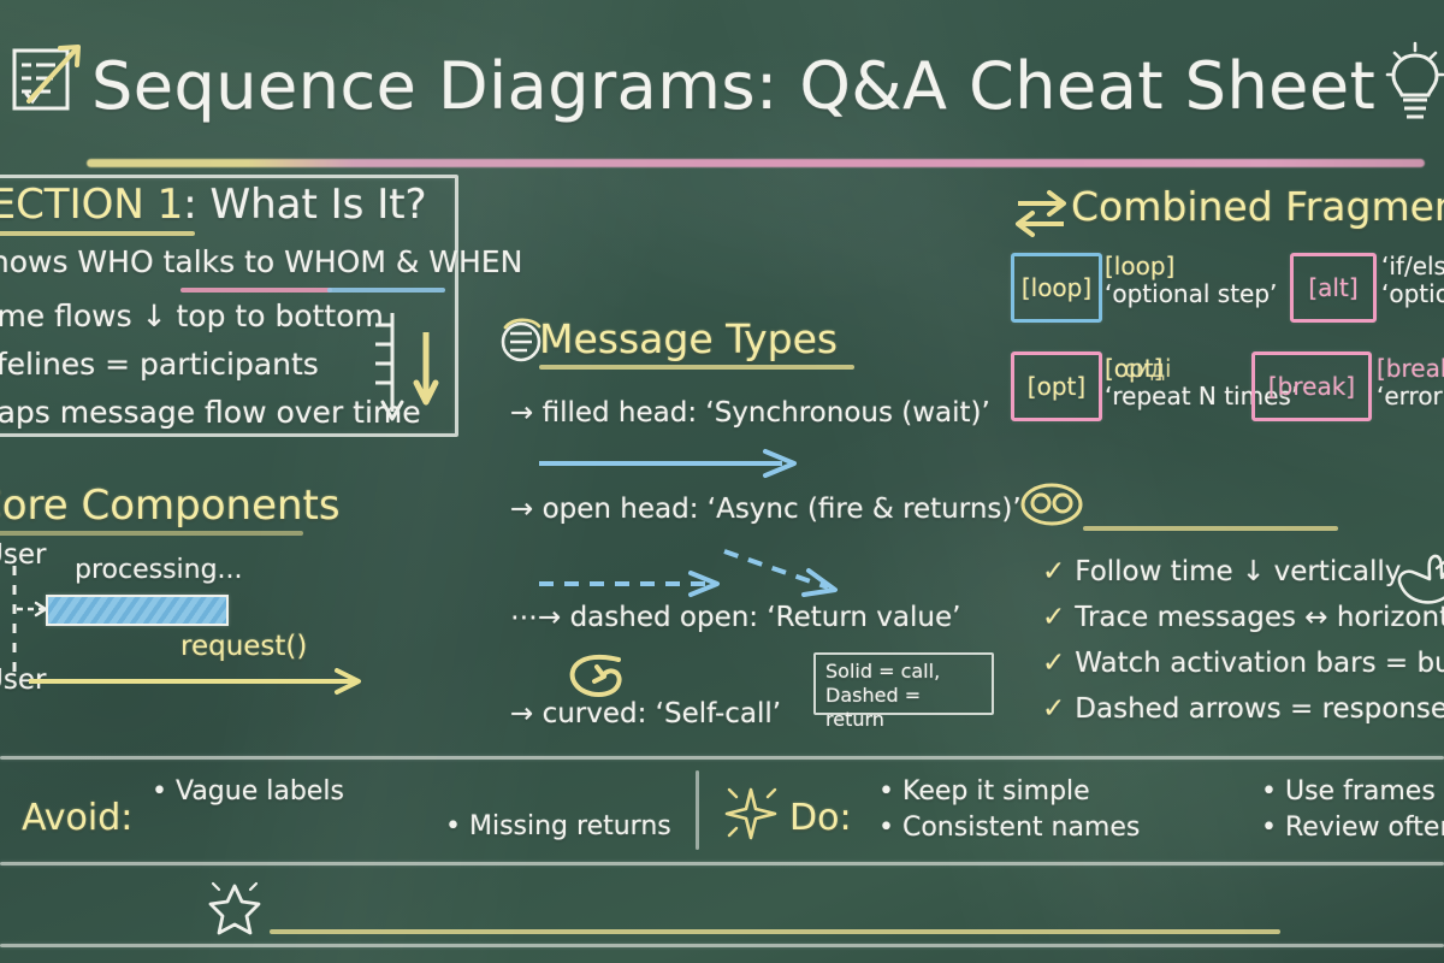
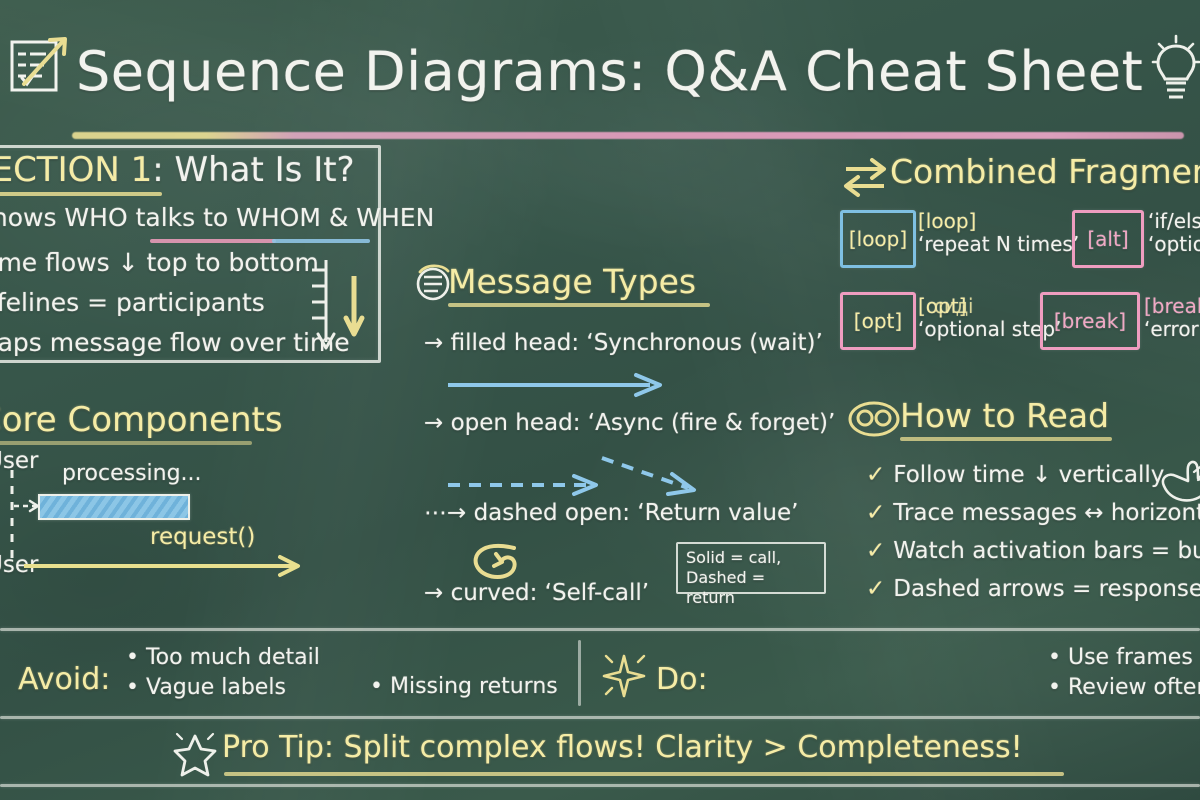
  Sequence Diagrams: Q&A Cheat Sheet
  ECTION 1: What Is It?
  ows WHO talks to WHOM & WHEN
  me flows ↓ top to bottom
  felines = participants
  aps message flow over tie
  ore Components
  ser
  processing...
  request()
  Message Types
  → filled head: ‘Synchronous (wait)’
- → open head: ‘Async (fire & returns)’
+ → open head: ‘Async (fire & forget)’
  ⋯→ dashed open: ‘Return value’
  → curved: ‘Self-call’
  Solid = call,
  Dashed = return
  Combined Fragme
  [loop]
  [loop]
- ‘optional step’
+ ‘repeat N times’
  [alt]
  ‘if/els
  [opt]
  [opt]
  сиді
- ‘repeat N times’
+ ‘optional step’
  [break]
  [brea
  ‘error
+ How to Read
  ✓ Follow time ↓ vertically
  ✓ Trace messages ↔ horizon
  ✓ Watch activation bars = bu
  ✓ Dashed arrows = response
  Avoid:
+ • Too much detail
  • Vague labels
  • Missing returns
  Do:
- • Keep it simple
- • Consistent names
  • Use frames
  • Review ofte
+ Pro Tip: Split complex flows! Clarity > Completeness!
